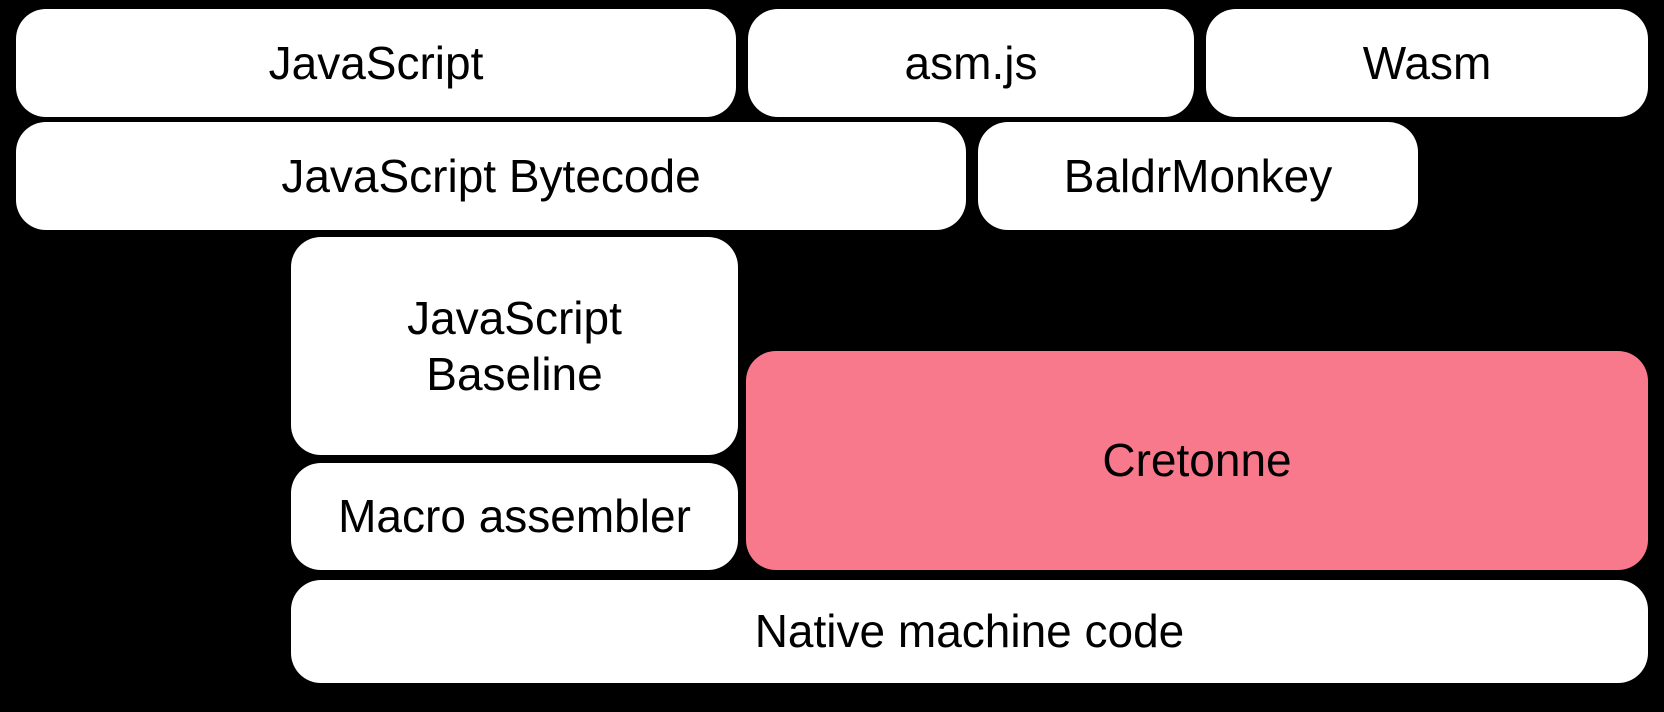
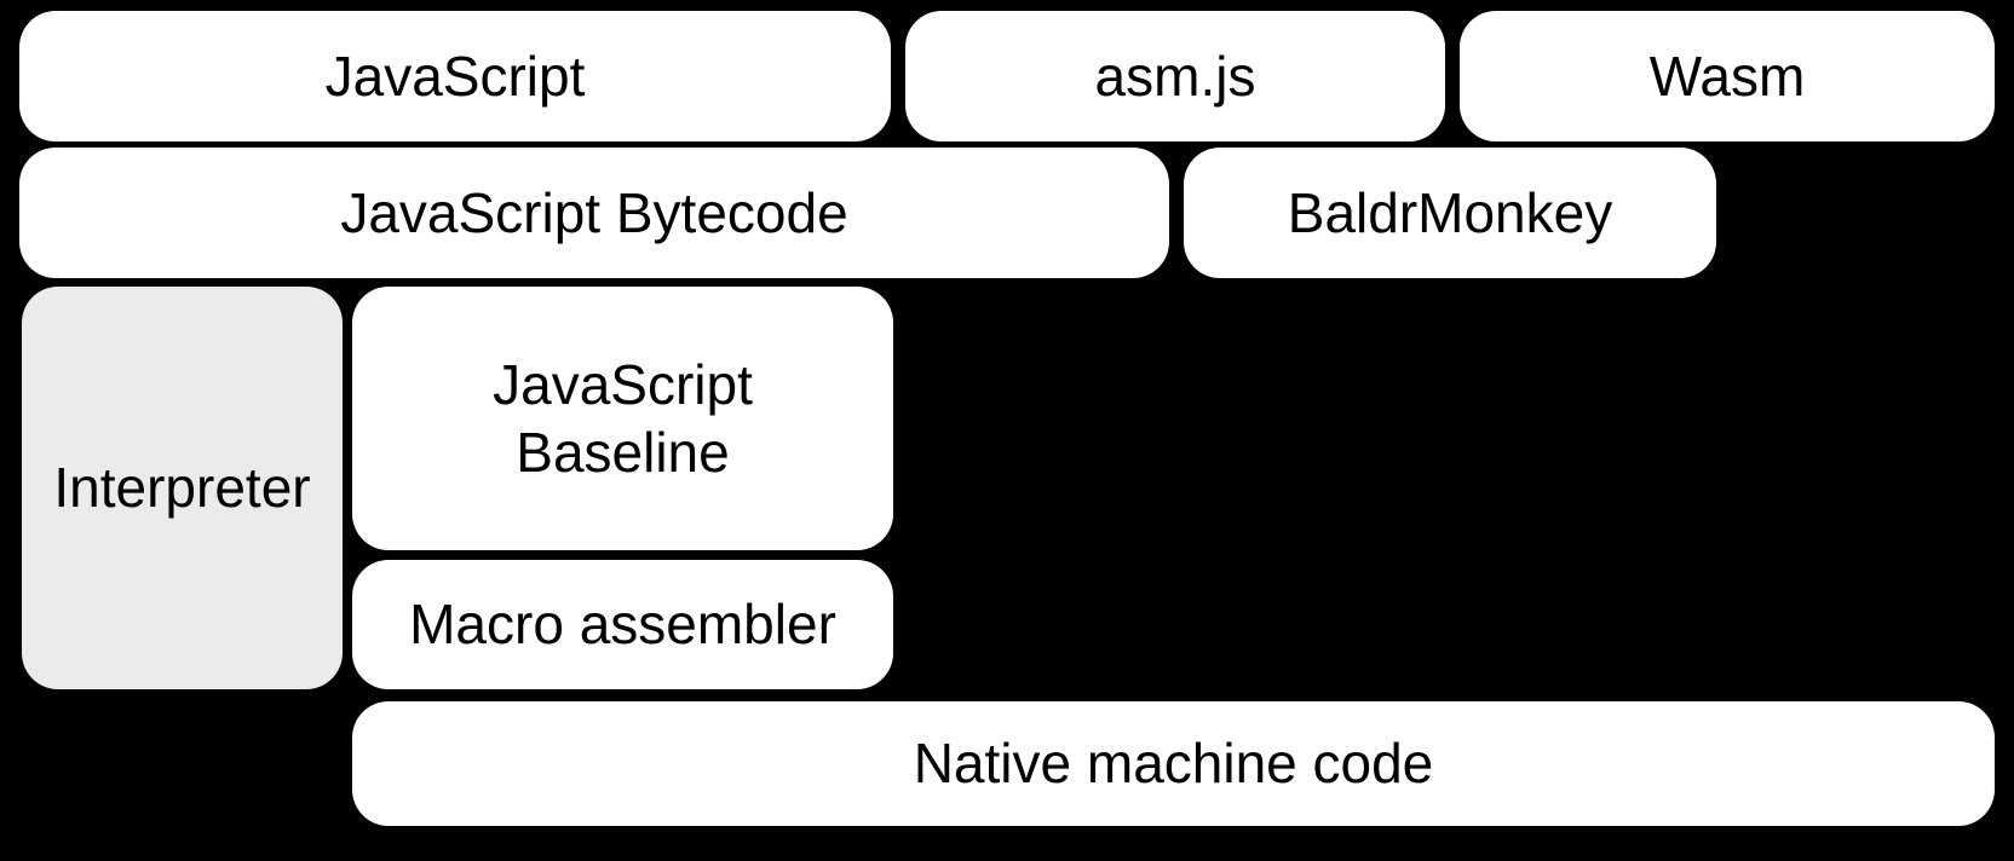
  JavaScript
  asm.js
  Wasm
  JavaScript Bytecode
  BaldrMonkey
+ Interpreter
  JavaScript
  Baseline
- Cretonne
  Macro assembler
  Native machine code
